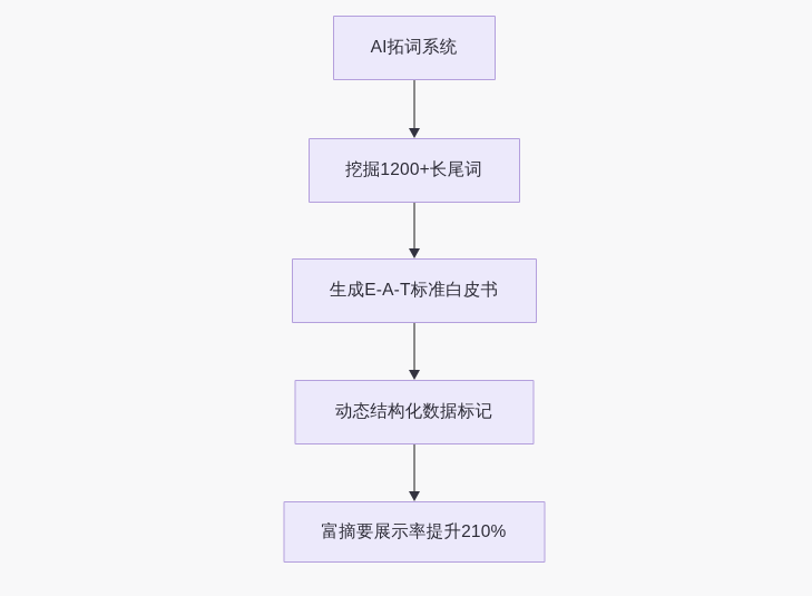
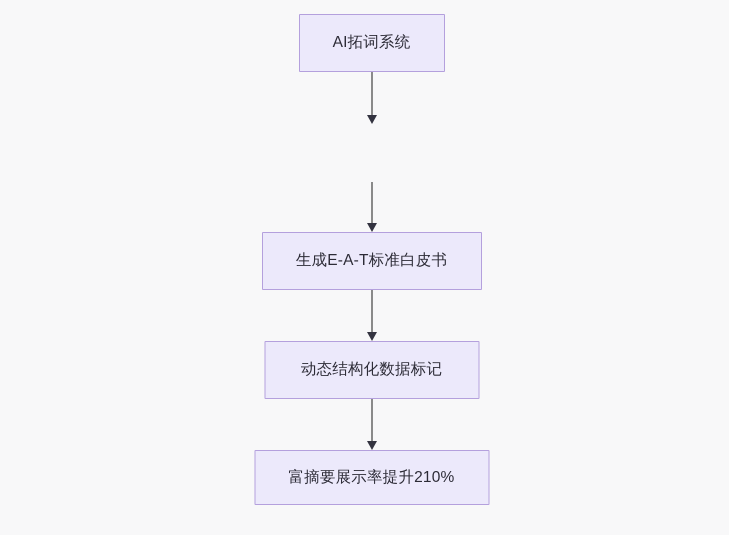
  AI拓词系统
- 挖掘1200+长尾词
  生成E-A-T标准白皮书
  动态结构化数据标记
  富摘要展示率提升210%
